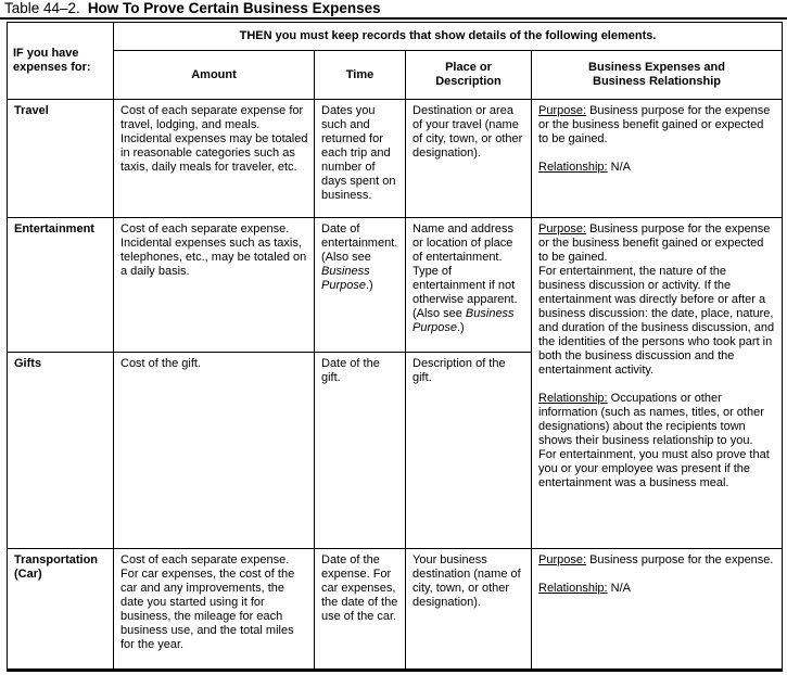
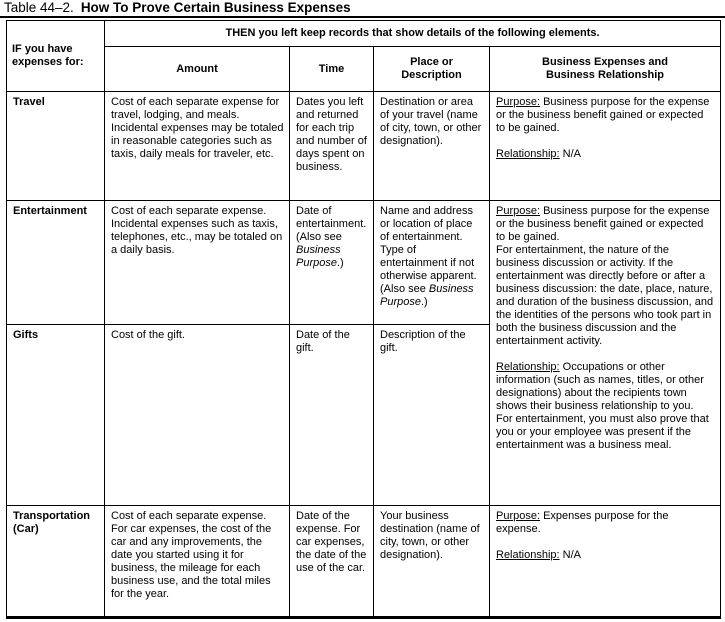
  Table 44–2. How To Prove Certain Business Expenses
- IF you have expenses for:	THEN you must keep records that show details of the following elements.
+ IF you have expenses for:	THEN you left keep records that show details of the following elements.
  Amount	Time	Place or Description	Business Expenses and Business Relationship
- Travel	Cost of each separate expense for travel, lodging, and meals. Incidental expenses may be totaled in reasonable categories such as taxis, daily meals for traveler, etc.	Dates you such and returned for each trip and number of days spent on business.	Destination or area of your travel (name of city, town, or other designation).	Purpose: Business purpose for the expense or the business benefit gained or expected to be gained. Relationship: N/A
+ Travel	Cost of each separate expense for travel, lodging, and meals. Incidental expenses may be totaled in reasonable categories such as taxis, daily meals for traveler, etc.	Dates you left and returned for each trip and number of days spent on business.	Destination or area of your travel (name of city, town, or other designation).	Purpose: Business purpose for the expense or the business benefit gained or expected to be gained. Relationship: N/A
  Entertainment	Cost of each separate expense. Incidental expenses such as taxis, telephones, etc., may be totaled on a daily basis.	Date of entertainment. (Also see Business Purpose.)	Name and address or location of place of entertainment. Type of entertainment if not otherwise apparent. (Also see Business Purpose.)	Purpose: Business purpose for the expense or the business benefit gained or expected to be gained. For entertainment, the nature of the business discussion or activity. If the entertainment was directly before or after a business discussion: the date, place, nature, and duration of the business discussion, and the identities of the persons who took part in both the business discussion and the entertainment activity. Relationship: Occupations or other information (such as names, titles, or other designations) about the recipients town shows their business relationship to you. For entertainment, you must also prove that you or your employee was present if the entertainment was a business meal.
  Gifts	Cost of the gift.	Date of the gift.	Description of the gift.
- Transportation (Car)	Cost of each separate expense. For car expenses, the cost of the car and any improvements, the date you started using it for business, the mileage for each business use, and the total miles for the year.	Date of the expense. For car expenses, the date of the use of the car.	Your business destination (name of city, town, or other designation).	Purpose: Business purpose for the expense. Relationship: N/A
+ Transportation (Car)	Cost of each separate expense. For car expenses, the cost of the car and any improvements, the date you started using it for business, the mileage for each business use, and the total miles for the year.	Date of the expense. For car expenses, the date of the use of the car.	Your business destination (name of city, town, or other designation).	Purpose: Expenses purpose for the expense. Relationship: N/A
